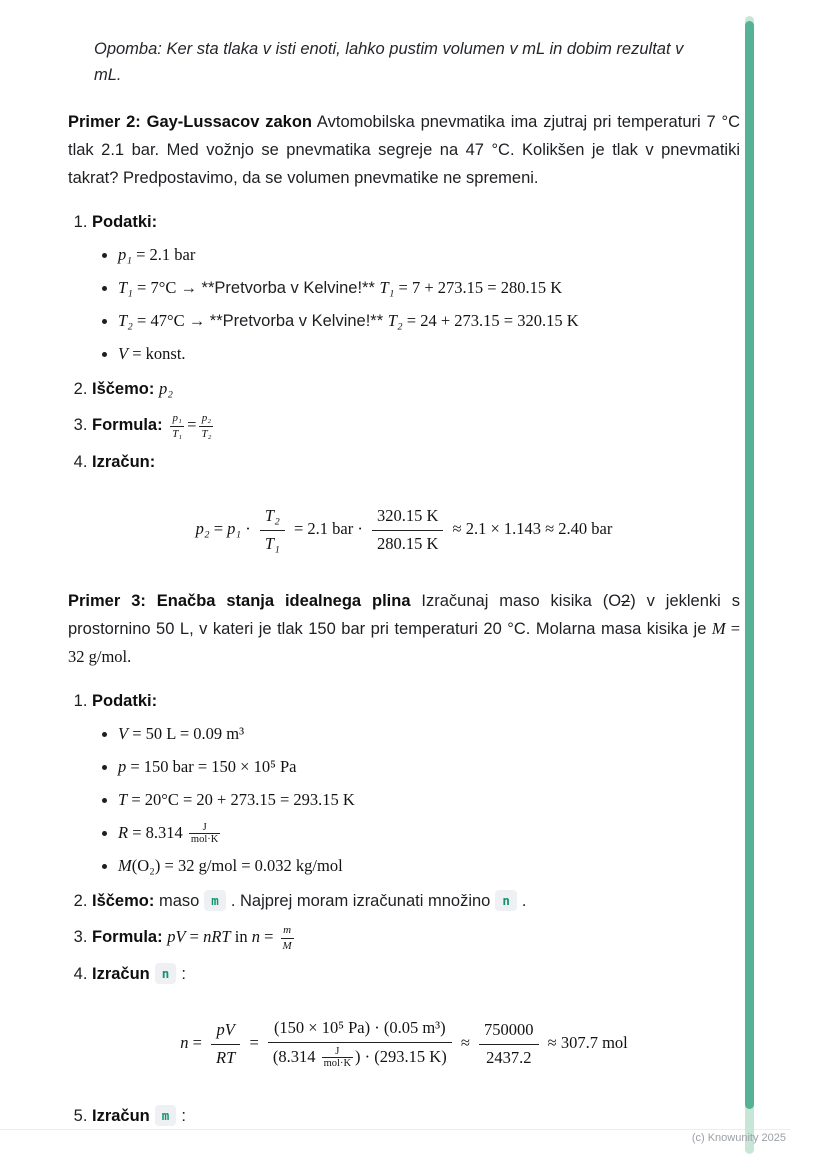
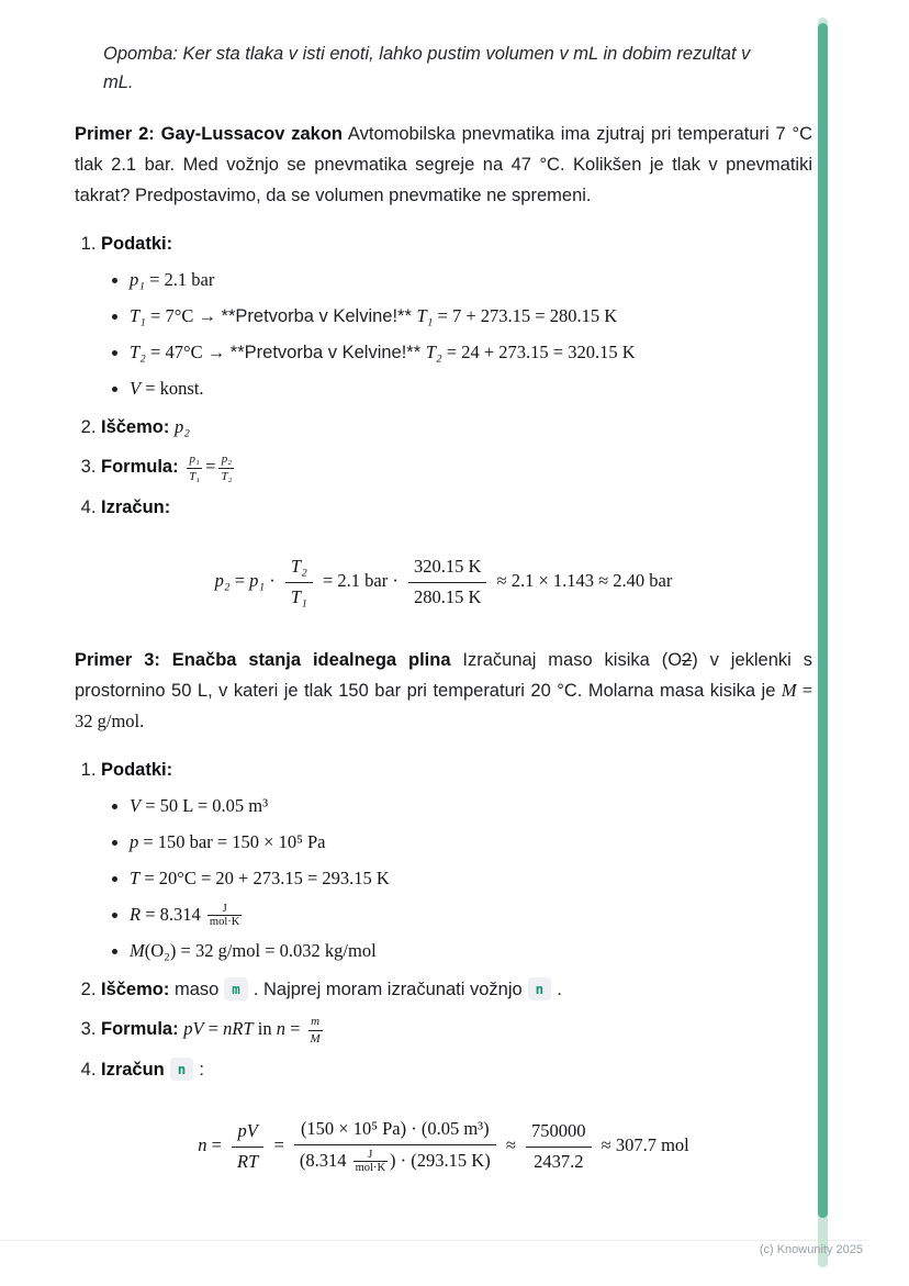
  Opomba: Ker sta tlaka v isti enoti, lahko pustim volumen v mL in dobim rezultat v mL.
  Primer 2: Gay-Lussacov zakon Avtomobilska pnevmatika ima zjutraj pri temperaturi 7 °C tlak 2.1 bar. Med vožnjo se pnevmatika segreje na 47 °C. Kolikšen je tlak v pnevmatiki takrat? Predpostavimo, da se volumen pnevmatike ne spremeni.
  Podatki:
  p₁ = 2.1 bar
  T₁ = 7°C → **Pretvorba v Kelvine!** T₁ = 7 + 273.15 = 280.15 K
  T₂ = 47°C → **Pretvorba v Kelvine!** T₂ = 24 + 273.15 = 320.15 K
  V = konst.
  Iščemo: p₂
  Formula:
  p₁
  T₁
  =
  p₂
  T₂
  Izračun:
  p₂ = p₁ ·
  T₂
  T₁
  = 2.1 bar ·
  320.15 K
  280.15 K
  ≈ 2.1 × 1.143 ≈ 2.40 bar
  Primer 3: Enačba stanja idealnega plina Izračunaj maso kisika (O2) v jeklenki s prostornino 50 L, v kateri je tlak 150 bar pri temperaturi 20 °C. Molarna masa kisika je M = 32 g/mol.
  Podatki:
- V = 50 L = 0.09 m³
+ V = 50 L = 0.05 m³
  p = 150 bar = 150 × 10⁵ Pa
  T = 20°C = 20 + 273.15 = 293.15 K
  R = 8.314
  J
  mol·K
  M(O₂) = 32 g/mol = 0.032 kg/mol
- Iščemo: maso m . Najprej moram izračunati množino n .
+ Iščemo: maso m . Najprej moram izračunati vožnjo n .
  Formula: pV = nRT in n =
  m
  M
  Izračun n :
  n =
  pV
  RT
  =
  (150 × 10⁵ Pa) · (0.05 m³)
  (8.314
  J
  mol·K
  ) · (293.15 K)
  ≈
  750000
  2437.2
  ≈ 307.7 mol
- Izračun m :
  (c) Knowunity 2025
